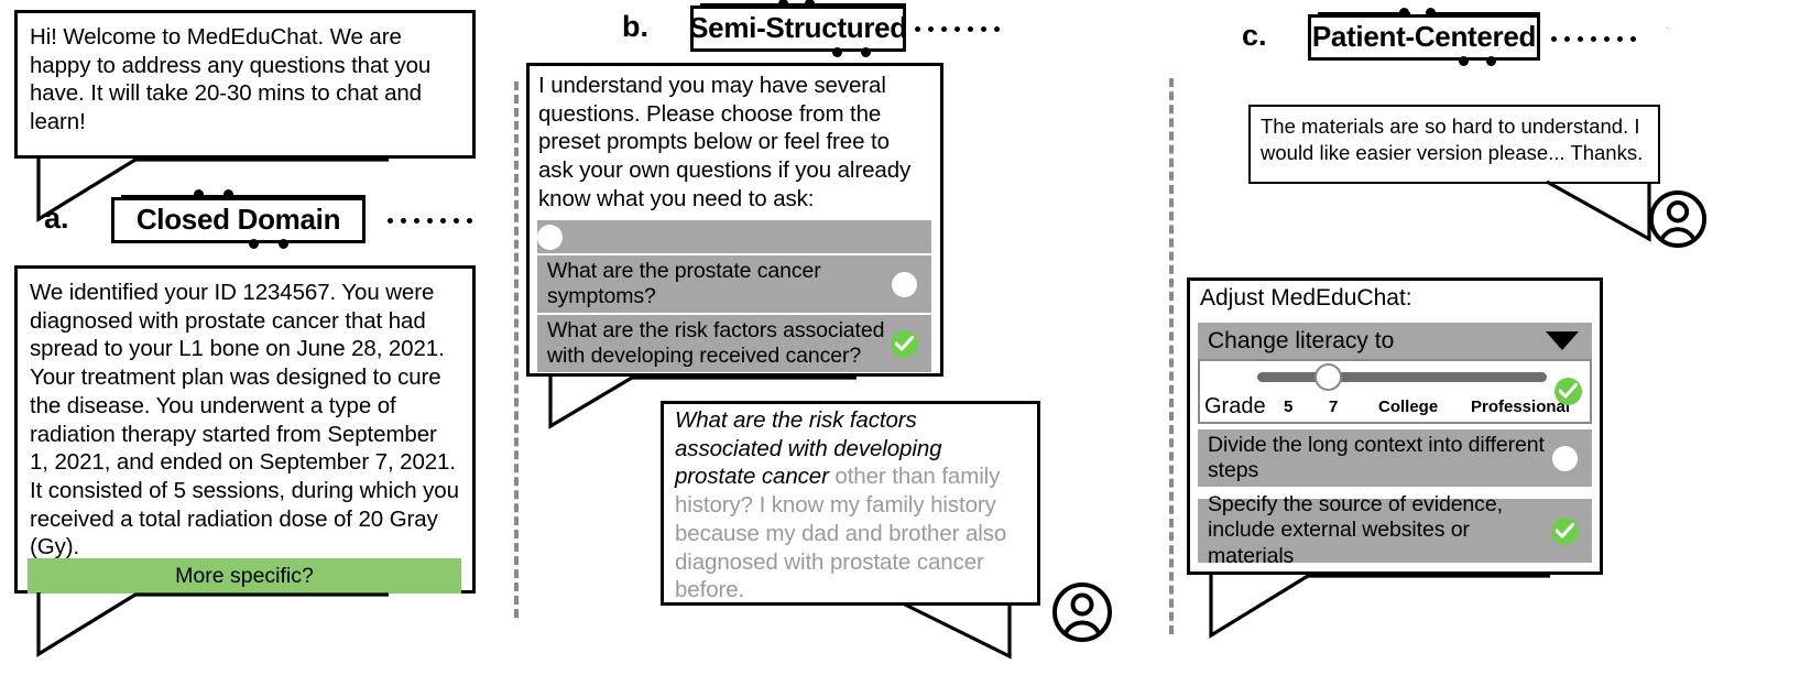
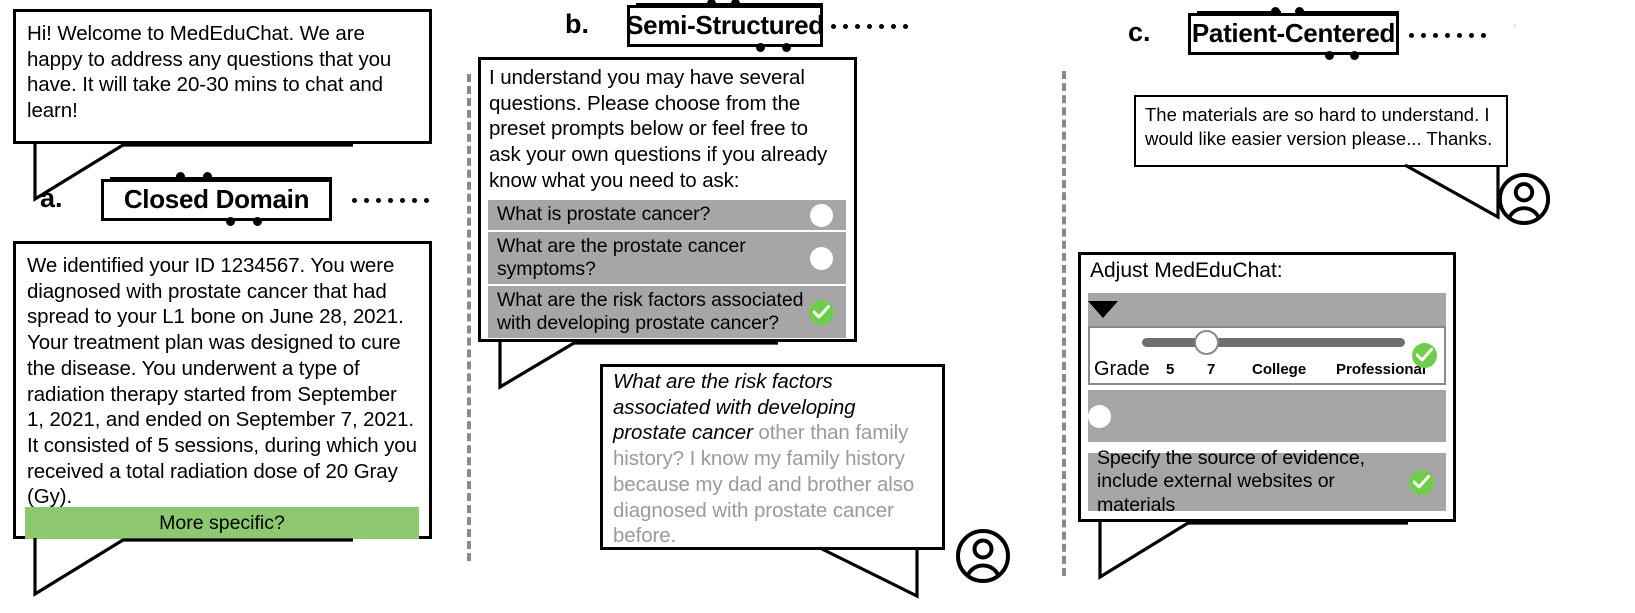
  Hi! Welcome to MedEduChat. We are happy to address any questions that you have. It will take 20-30 mins to chat and learn!
  a.
  Closed Domain
  We identified your ID 1234567. You were diagnosed with prostate cancer that had spread to your L1 bone on June 28, 2021. Your treatment plan was designed to cure the disease. You underwent a type of radiation therapy started from September 1, 2021, and ended on September 7, 2021. It consisted of 5 sessions, during which you received a total radiation dose of 20 Gray (Gy).
  More specific?
  b.
  Semi-Structured
  I understand you may have several questions. Please choose from the preset prompts below or feel free to ask your own questions if you already know what you need to ask:
+ What is prostate cancer?
  What are the prostate cancer symptoms?
- What are the risk factors associated with developing received cancer?
+ What are the risk factors associated with developing prostate cancer?
  What are the risk factors associated with developing prostate cancer other than family history? I know my family history because my dad and brother also diagnosed with prostate cancer before.
  c.
  Patient-Centered
  `
  The materials are so hard to understand. I would like easier version please... Thanks.
  Adjust MedEduChat:
- Change literacy to
  Grade
  5
  7
  College
  Professional
- Divide the long context into different steps
  Specify the source of evidence, include external websites or materials
